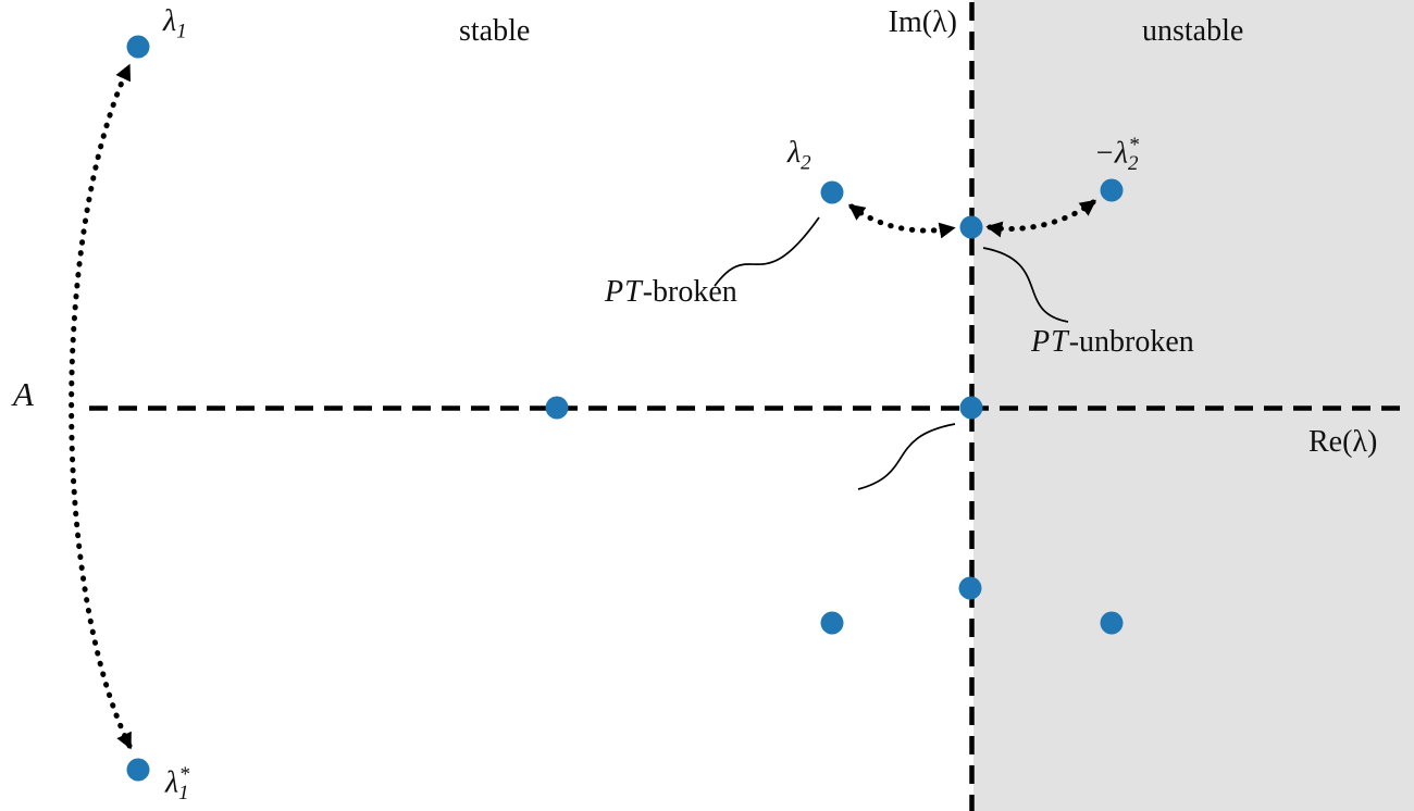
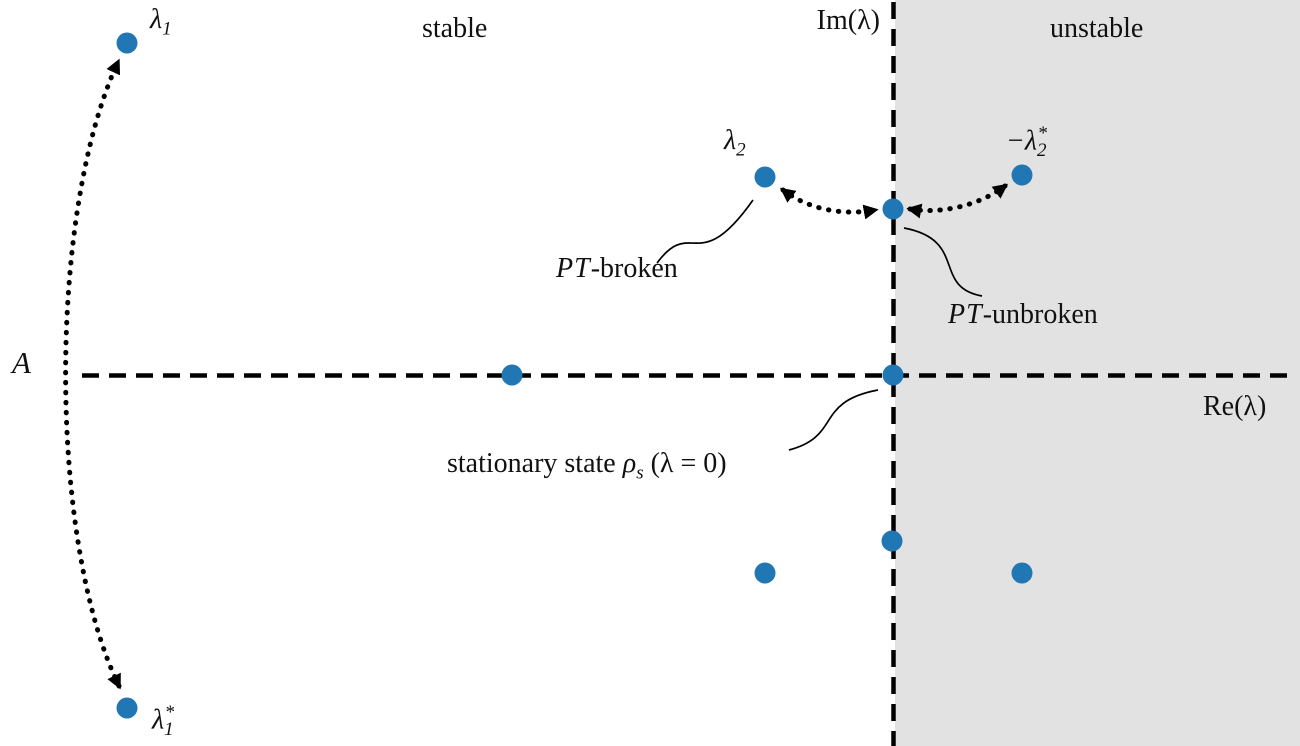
  stable
  Im(λ)
  unstable
  Re(λ)
  λ1
  λ1*
  A
  λ2
  −λ2*
  PT-broken
  PT-unbroken
+ stationary state ρs (λ = 0)
